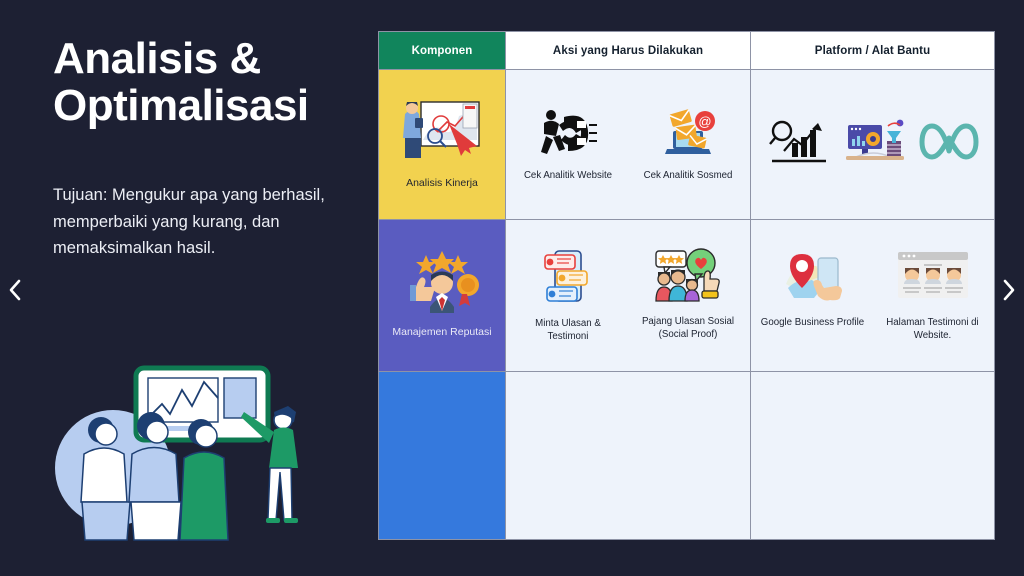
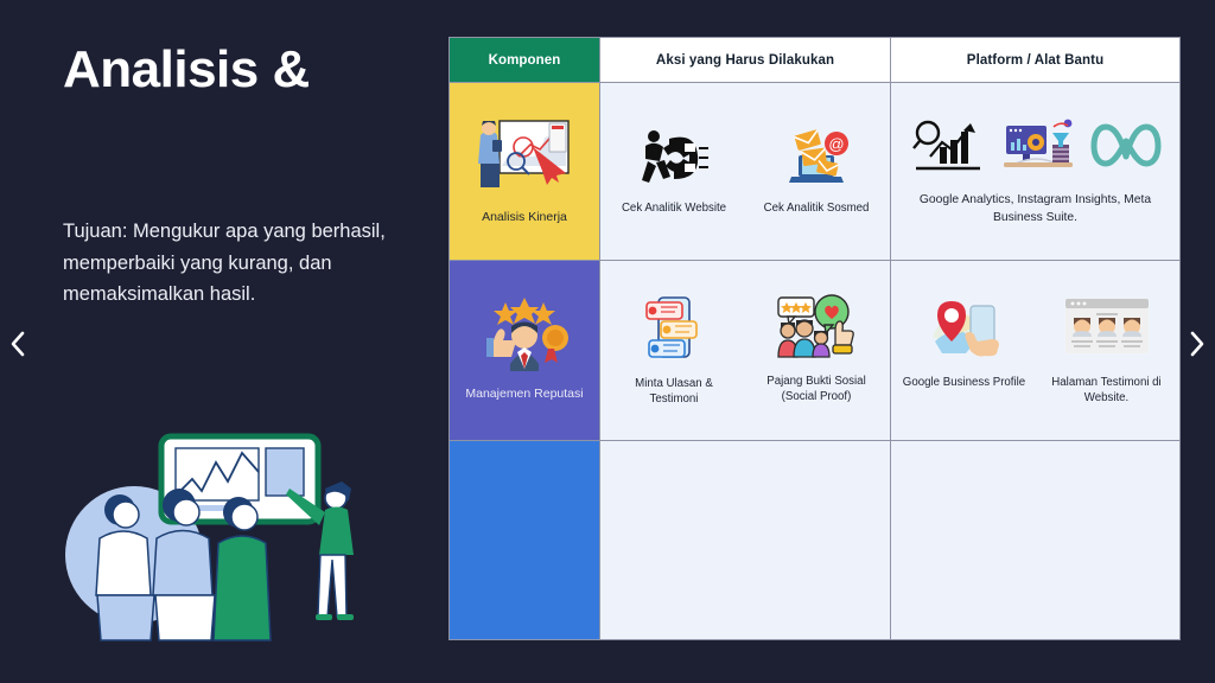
  Analisis &
- Optimalisasi
  Tujuan: Mengukur apa yang berhasil, memperbaiki yang kurang, dan memaksimalkan hasil.
  Komponen
  Aksi yang Harus Dilakukan
  Platform / Alat Bantu
  Analisis Kinerja
  Cek Analitik Website
  @
  Cek Analitik Sosmed
+ Google Analytics, Instagram Insights, Meta Business Suite.
  Manajemen Reputasi
  Minta Ulasan & Testimoni
- Pajang Ulasan Sosial (Social Proof)
+ Pajang Bukti Sosial (Social Proof)
  Google Business Profile
  Halaman Testimoni di Website.
